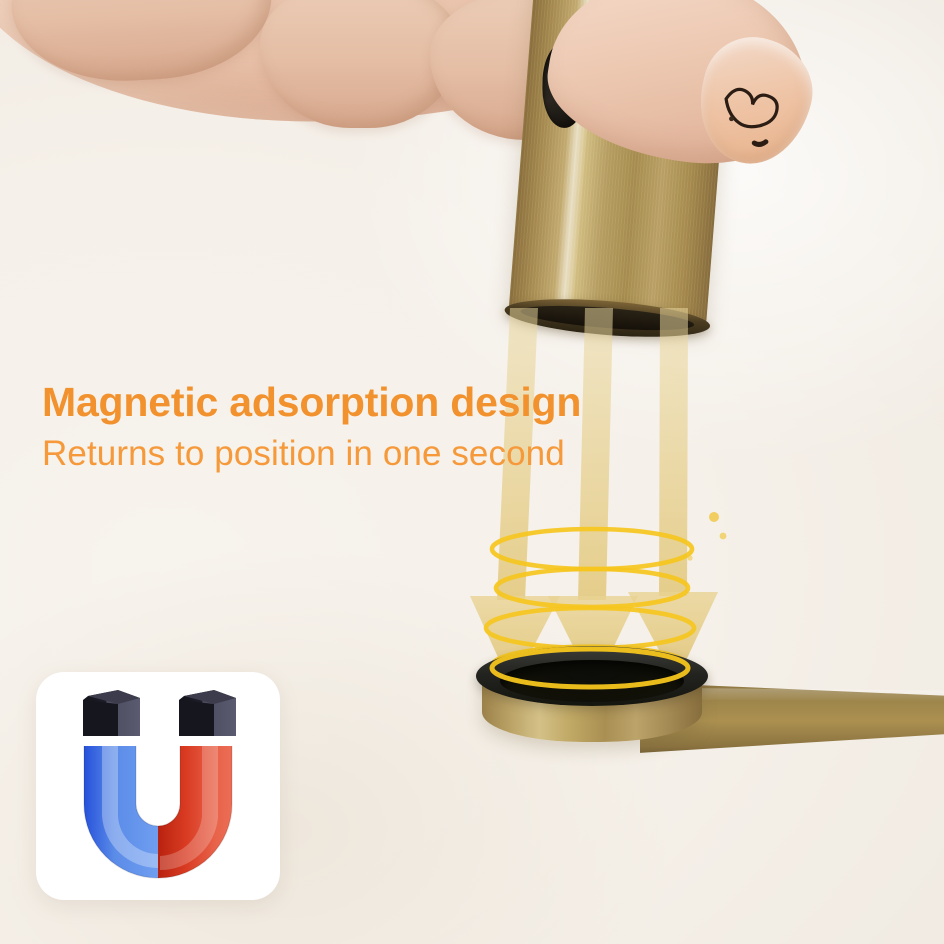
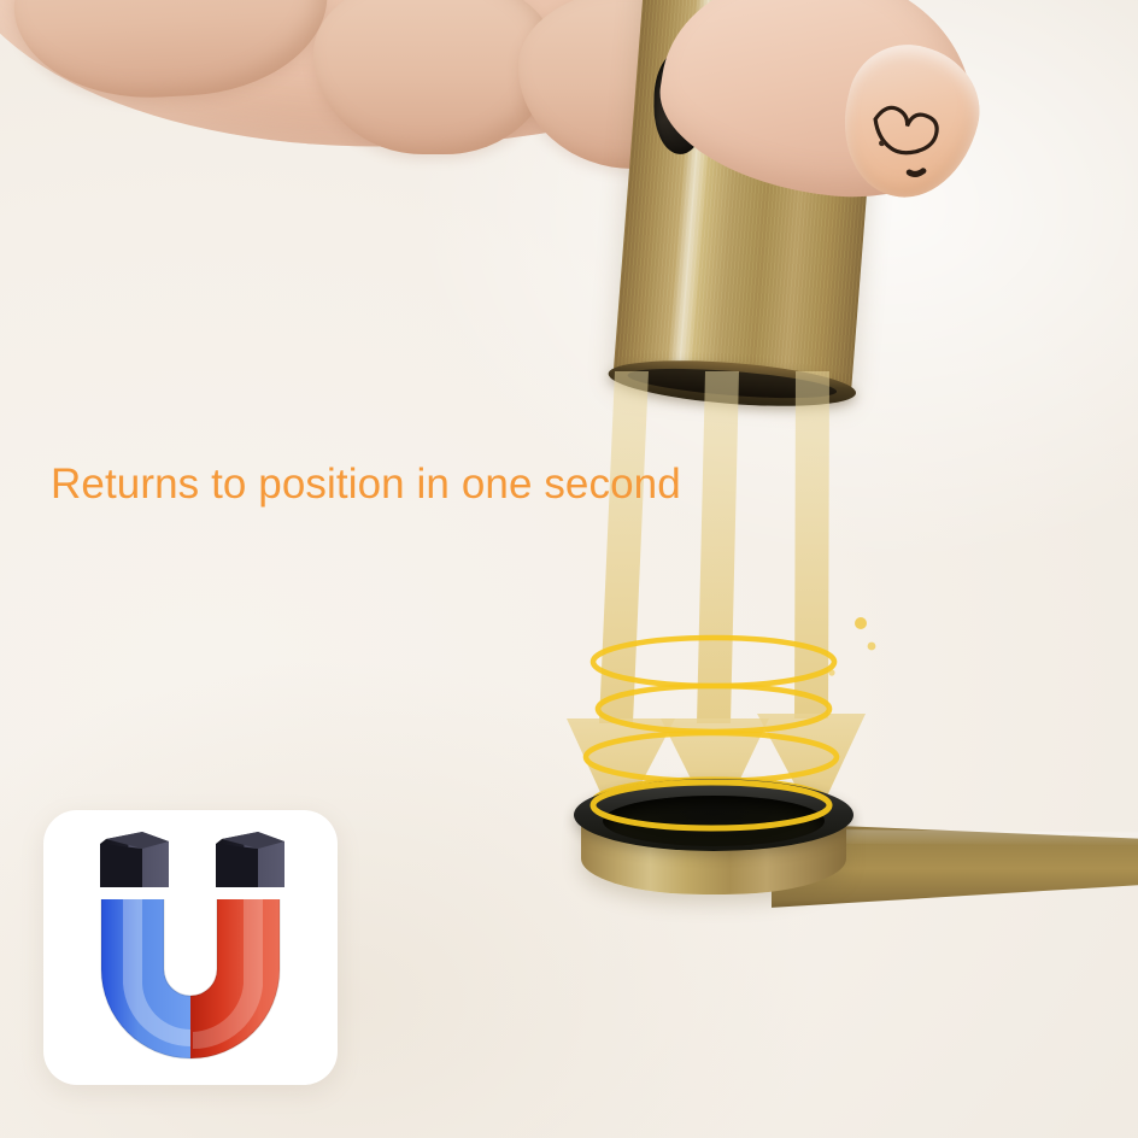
- Magnetic adsorption design
  Returns to position in one second
